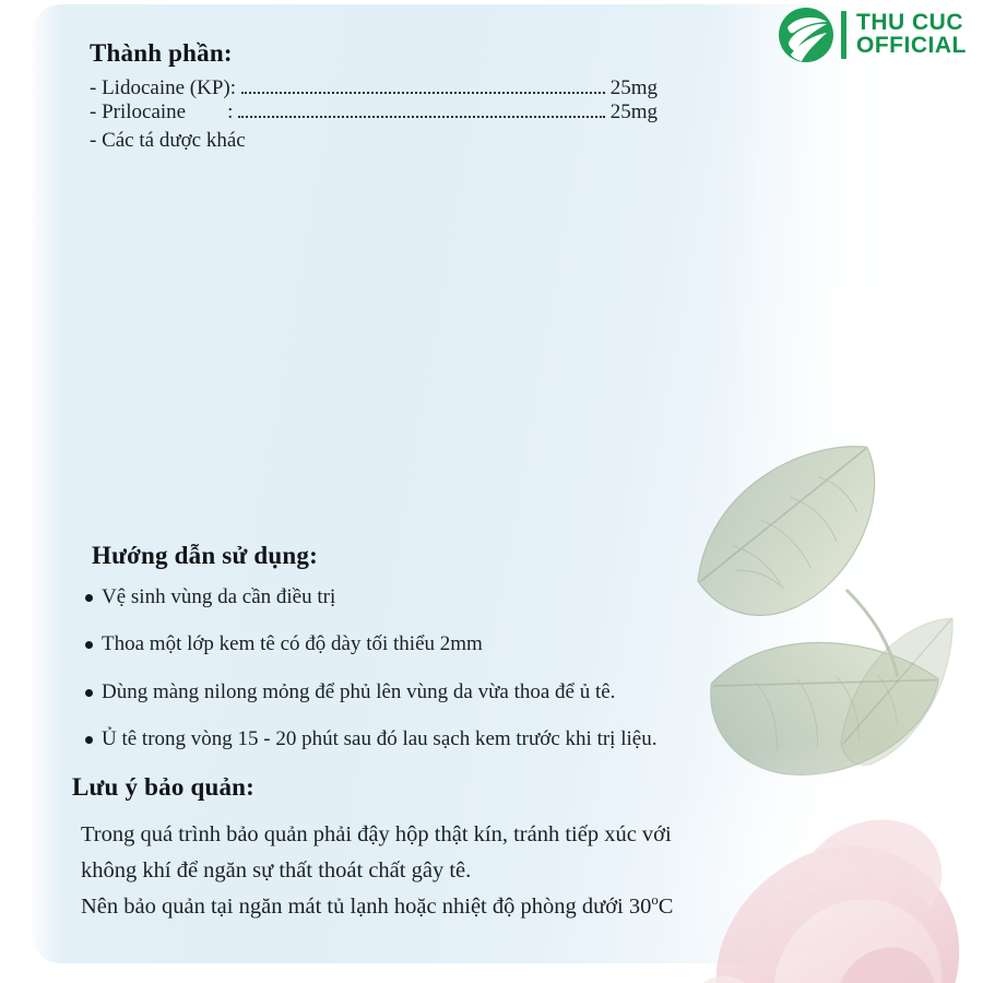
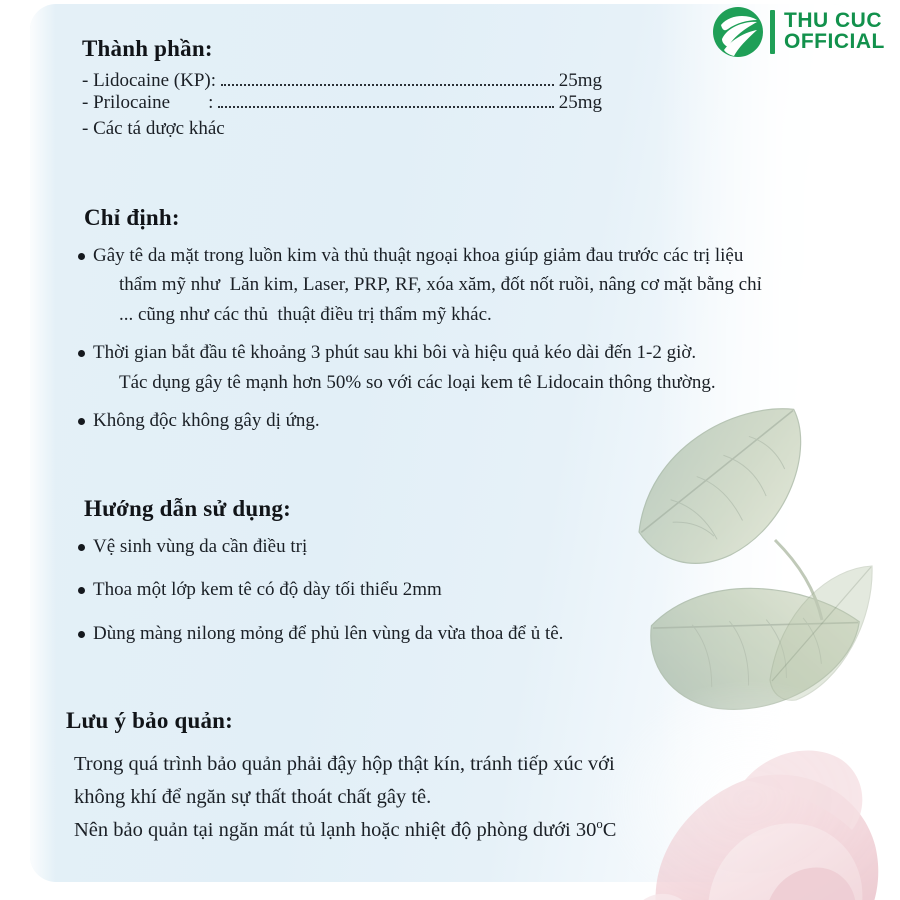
  THU CUC
  OFFICIAL
  Thành phần:
  - Lidocaine (KP):
  25mg
  - Prilocaine :
  25mg
  - Các tá dược khác
+ Chỉ định:
+ Gây tê da mặt trong luồn kim và thủ thuật ngoại khoa giúp giảm đau trước các trị liệu
+ thẩm mỹ như Lăn kim, Laser, PRP, RF, xóa xăm, đốt nốt ruồi, nâng cơ mặt bằng chỉ
+ ... cũng như các thủ thuật điều trị thẩm mỹ khác.
+ Thời gian bắt đầu tê khoảng 3 phút sau khi bôi và hiệu quả kéo dài đến 1-2 giờ.
+ Tác dụng gây tê mạnh hơn 50% so với các loại kem tê Lidocain thông thường.
+ Không độc không gây dị ứng.
  Hướng dẫn sử dụng:
  Vệ sinh vùng da cần điều trị
  Thoa một lớp kem tê có độ dày tối thiểu 2mm
  Dùng màng nilong mỏng để phủ lên vùng da vừa thoa để ủ tê.
- Ủ tê trong vòng 15 - 20 phút sau đó lau sạch kem trước khi trị liệu.
  Lưu ý bảo quản:
  Trong quá trình bảo quản phải đậy hộp thật kín, tránh tiếp xúc với
  không khí để ngăn sự thất thoát chất gây tê.
  Nên bảo quản tại ngăn mát tủ lạnh hoặc nhiệt độ phòng dưới 30oC
